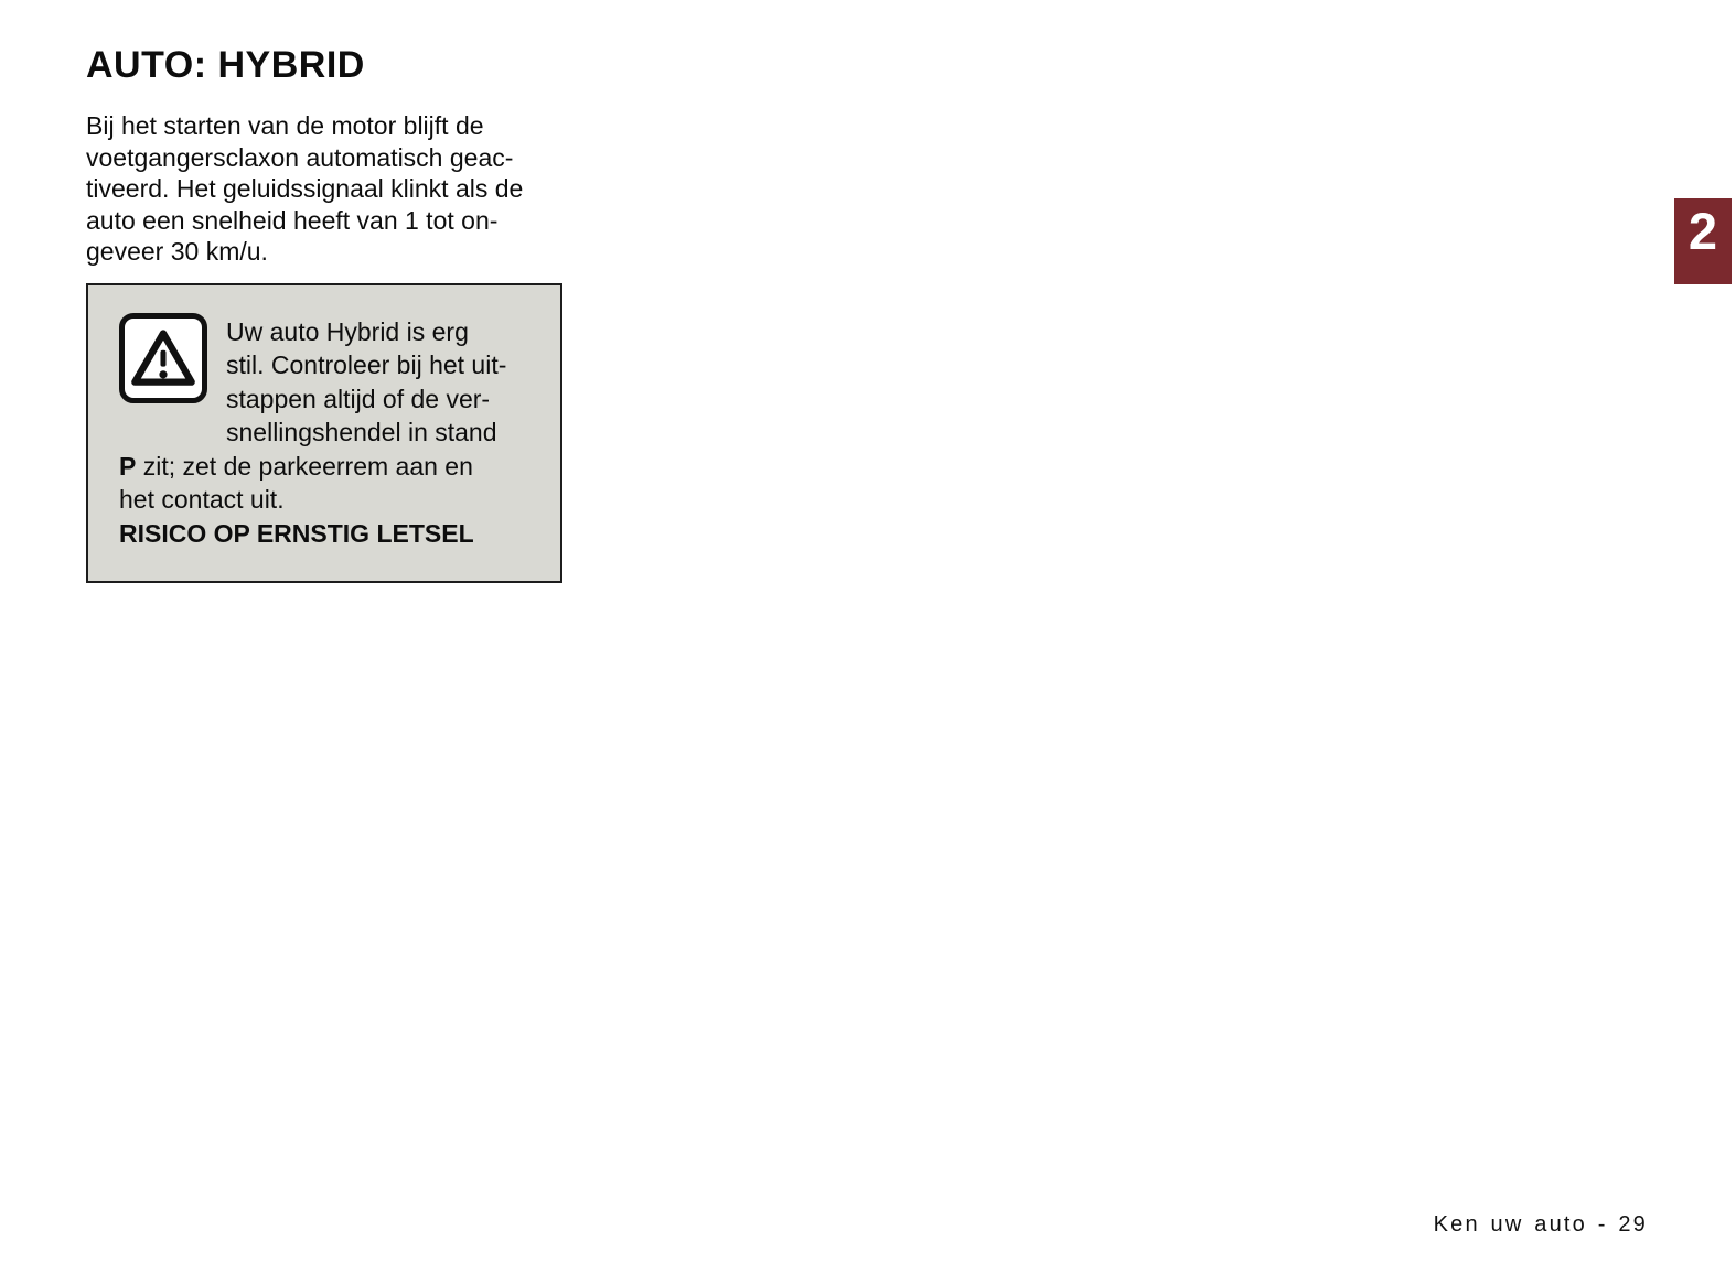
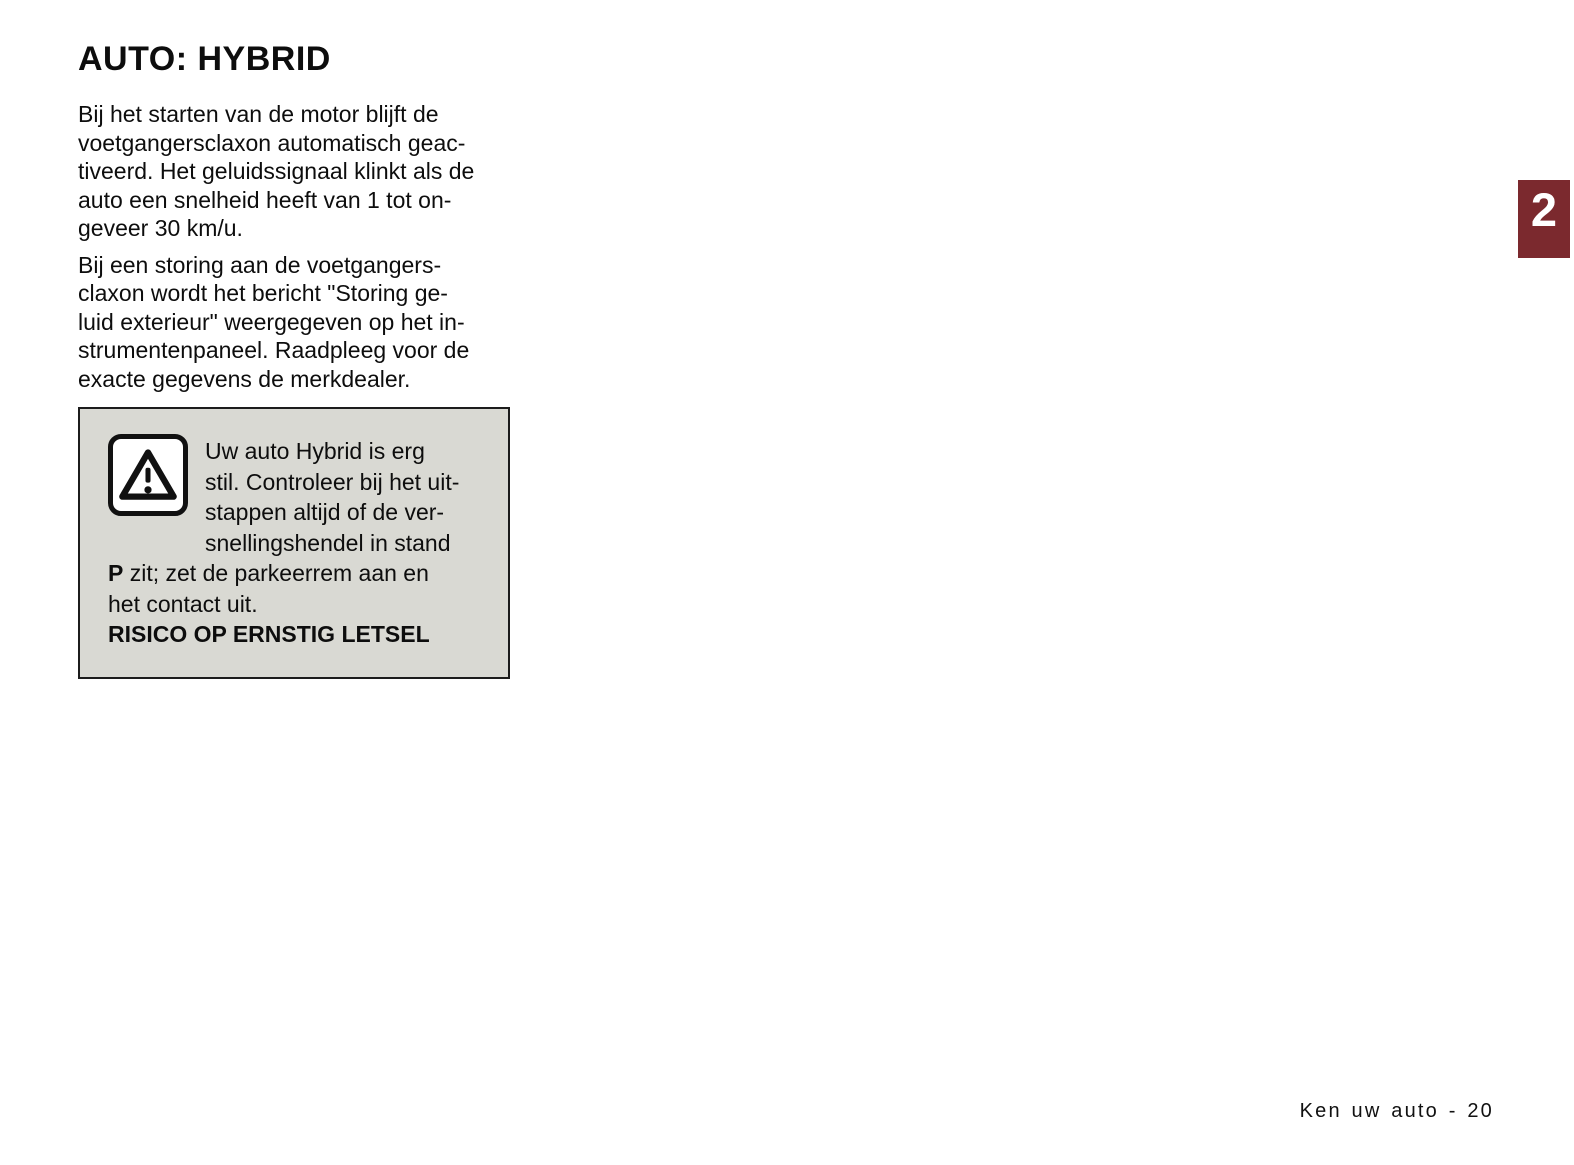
  AUTO: HYBRID
  Bij het starten van de motor blijft de
  voetgangersclaxon automatisch geac-
  tiveerd. Het geluidssignaal klinkt als de
  auto een snelheid heeft van 1 tot on-
  geveer 30 km/u.
+ Bij een storing aan de voetgangers-
+ claxon wordt het bericht "Storing ge-
+ luid exterieur" weergegeven op het in-
+ strumentenpaneel. Raadpleeg voor de
+ exacte gegevens de merkdealer.
  Uw auto Hybrid is erg
  stil. Controleer bij het uit-
  stappen altijd of de ver-
  snellingshendel in stand
  P zit; zet de parkeerrem aan en
  het contact uit.
  RISICO OP ERNSTIG LETSEL
  2
- Ken uw auto - 29
+ Ken uw auto - 20
